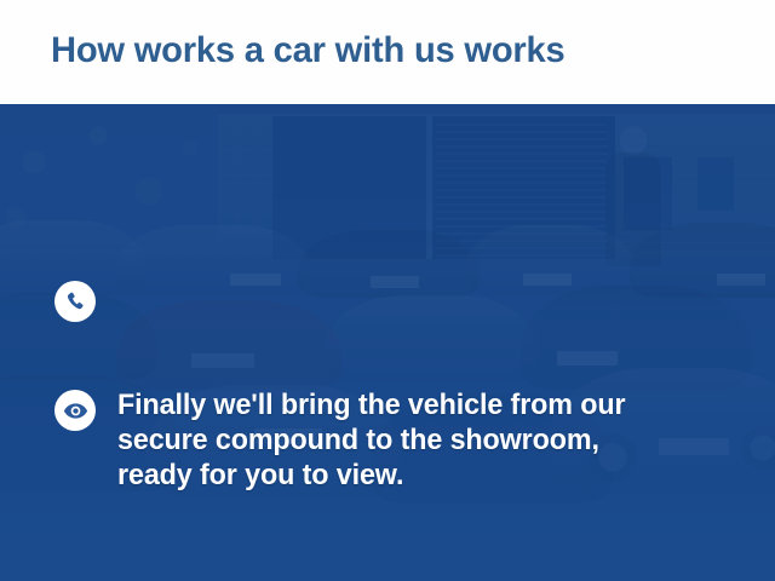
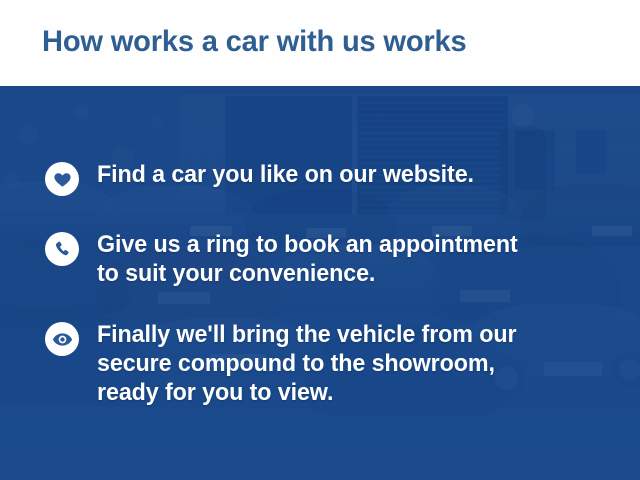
  How works a car with us works
+ Find a car you like on our website.
+ Give us a ring to book an appointment
+ to suit your convenience.
  Finally we'll bring the vehicle from our
  secure compound to the showroom,
  ready for you to view.
